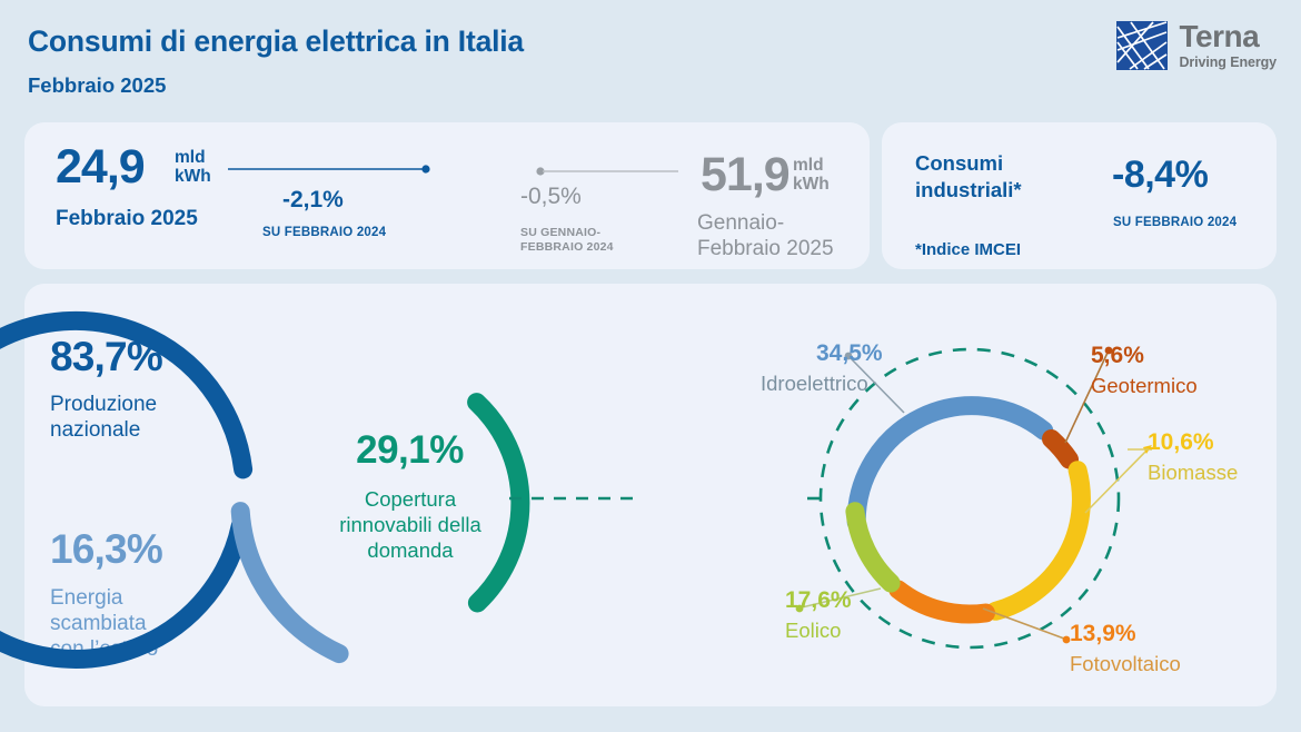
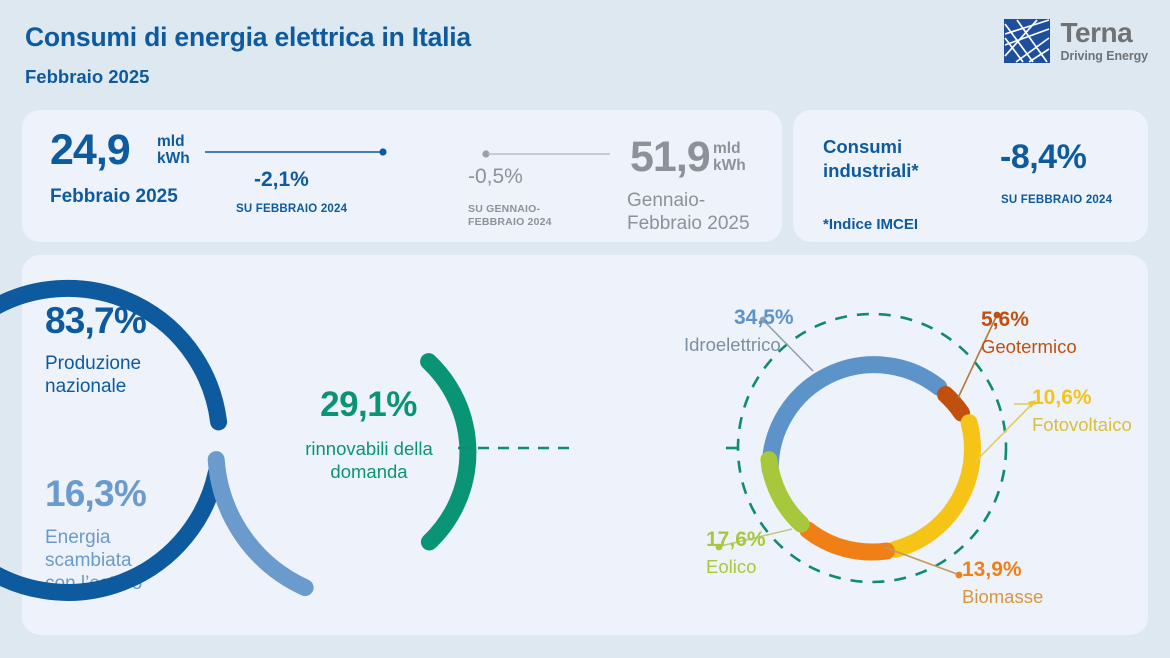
  Consumi di energia elettrica in Italia
  Febbraio 2025
  Terna
  Driving Energy
  24,9
  mld
  kWh
  Febbraio 2025
  -2,1%
  SU FEBBRAIO 2024
  51,9
  mld
  kWh
  Gennaio-
  Febbraio 2025
  -0,5%
  SU GENNAIO-
  FEBBRAIO 2024
  Consumi
  industriali*
  -8,4%
  SU FEBBRAIO 2024
  *Indice IMCEI
  83,7%
  Produzione
  nazionale
  16,3%
  Energia
  scambiata
  29,1%
- Copertura
  rinnovabili della
  domanda
  34,5%
  Idroelettrico
  5,6%
  Geotermico
  10,6%
- Biomasse
+ Fotovoltaico
  13,9%
- Fotovoltaico
+ Biomasse
  17,6%
  Eolico
